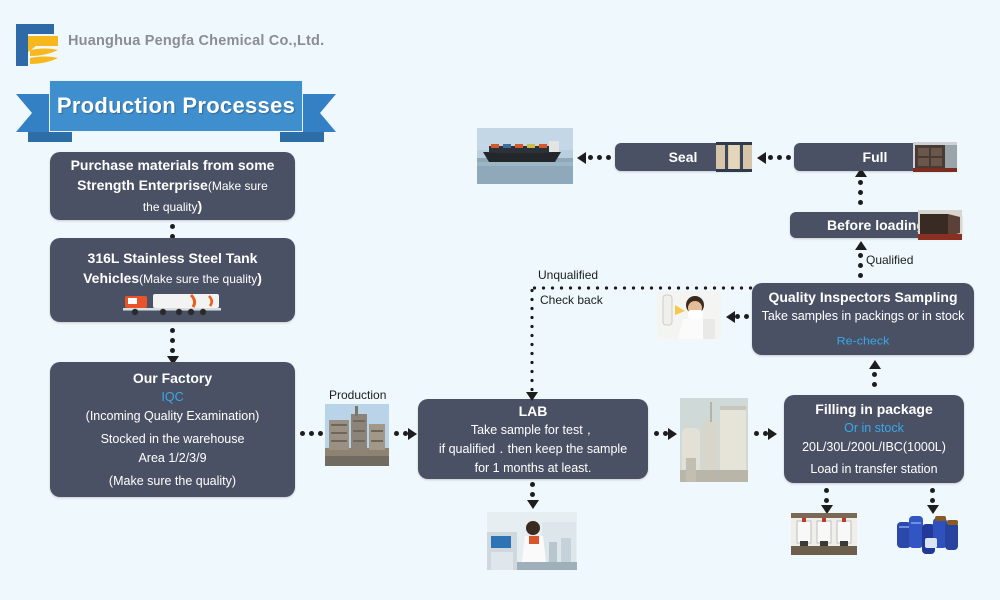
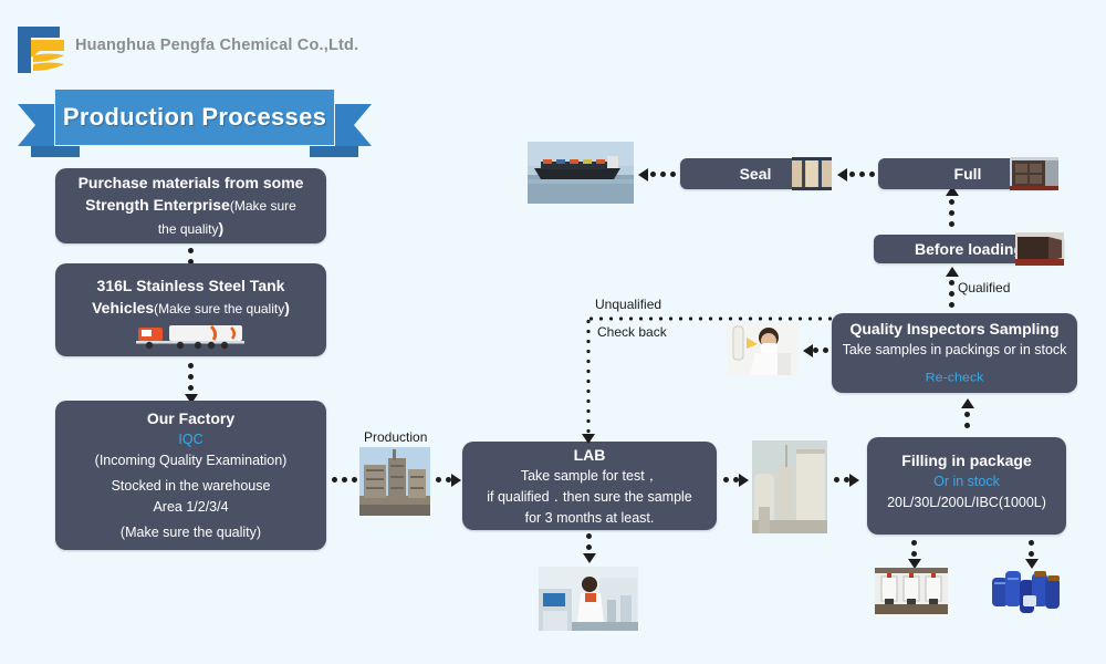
  Huanghua Pengfa Chemical Co.,Ltd.
  Production Processes
  Purchase materials from some
  Strength Enterprise(Make sure
  the quality)
  316L Stainless Steel Tank
  Vehicles(Make sure the quality)
  Our Factory
  IQC
  (Incoming Quality Examination)
  Stocked in the warehouse
- Area 1/2/3/9
+ Area 1/2/3/4
  (Make sure the quality)
  Production
  LAB
  Take sample for test，
- if qualified．then keep the sample
+ if qualified．then sure the sample
- for 1 months at least.
+ for 3 months at least.
  Filling in package
  Or in stock
  20L/30L/200L/IBC(1000L)
- Load in transfer station
  Quality Inspectors Sampling
  Take samples in packings or in stock
  Re-check
  Unqualified
  Check back
  Qualified
  Before loadin
  Full
  Seal
